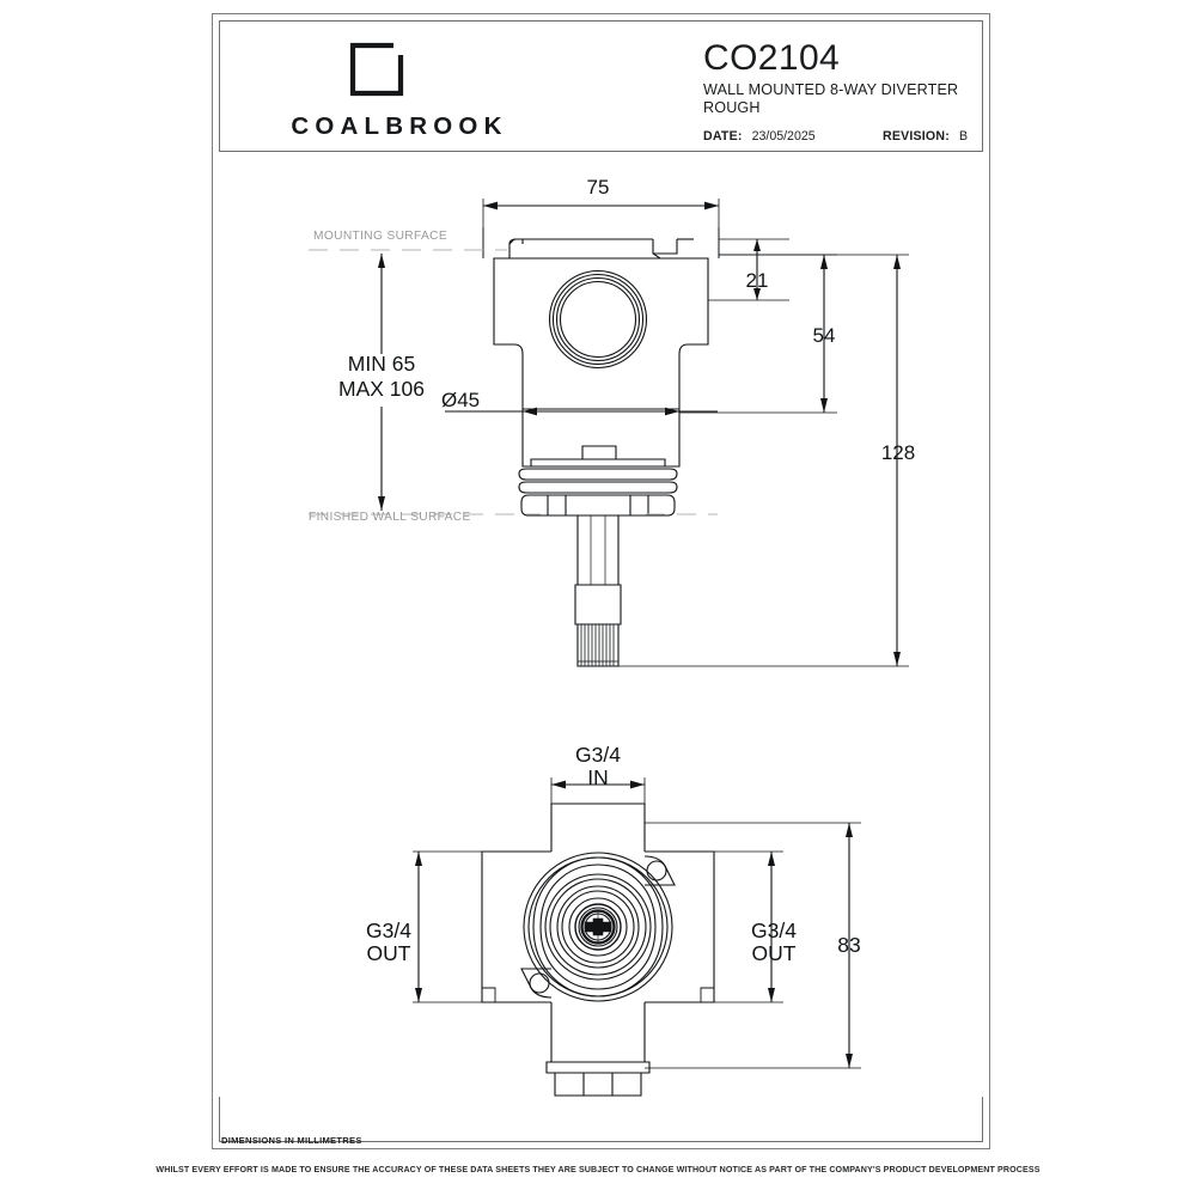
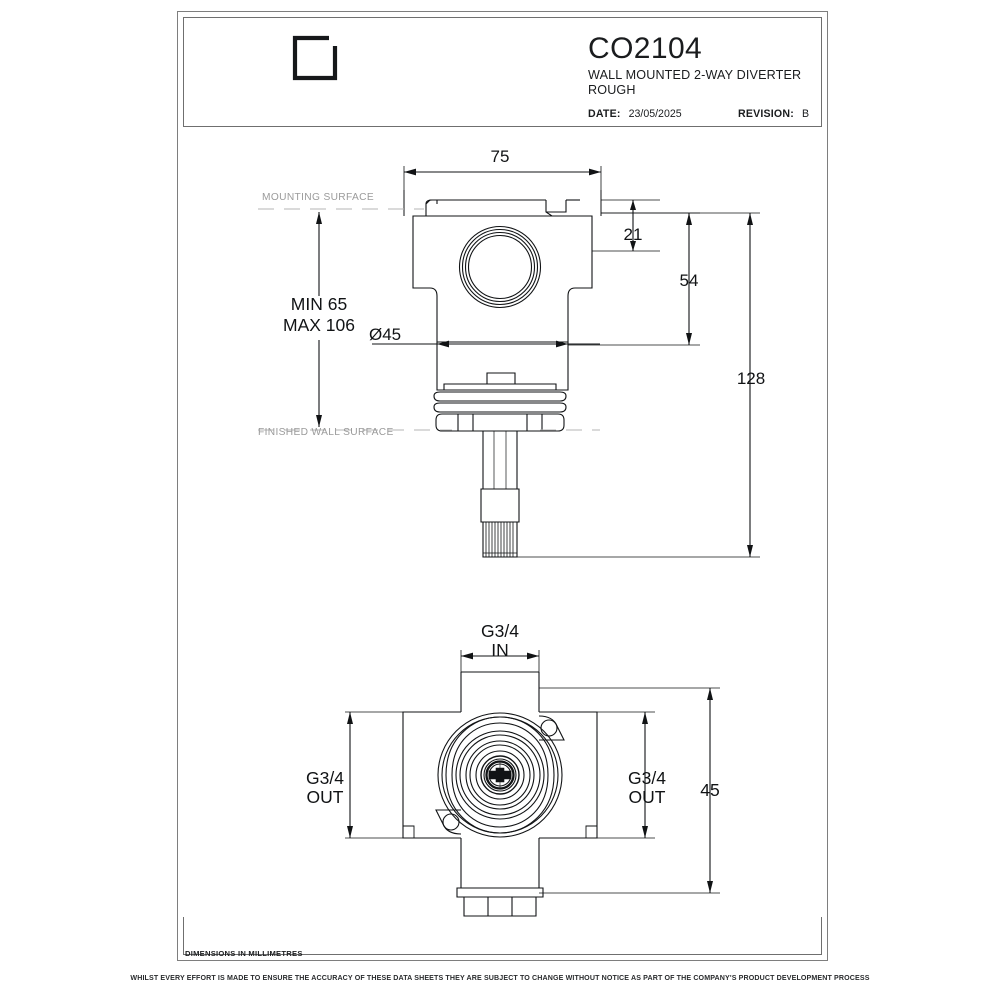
- COALBROOK
  CO2104
- WALL MOUNTED 8-WAY DIVERTER
+ WALL MOUNTED 2-WAY DIVERTER
  ROUGH
  DATE: 23/05/2025
  REVISION: B
  75
  Ø45
  21
  54
  128
  MIN 65
  MAX 106
  MOUNTING SURFACE
  FINISHED WALL SURFACE
  G3/4
  IN
  G3/4
  OUT
  G3/4
  OUT
- 83
+ 45
  DIMENSIONS IN MILLIMETRES
  WHILST EVERY EFFORT IS MADE TO ENSURE THE ACCURACY OF THESE DATA SHEETS THEY ARE SUBJECT TO CHANGE WITHOUT NOTICE AS PART OF THE COMPANY'S PRODUCT DEVELOPMENT PROCESS
